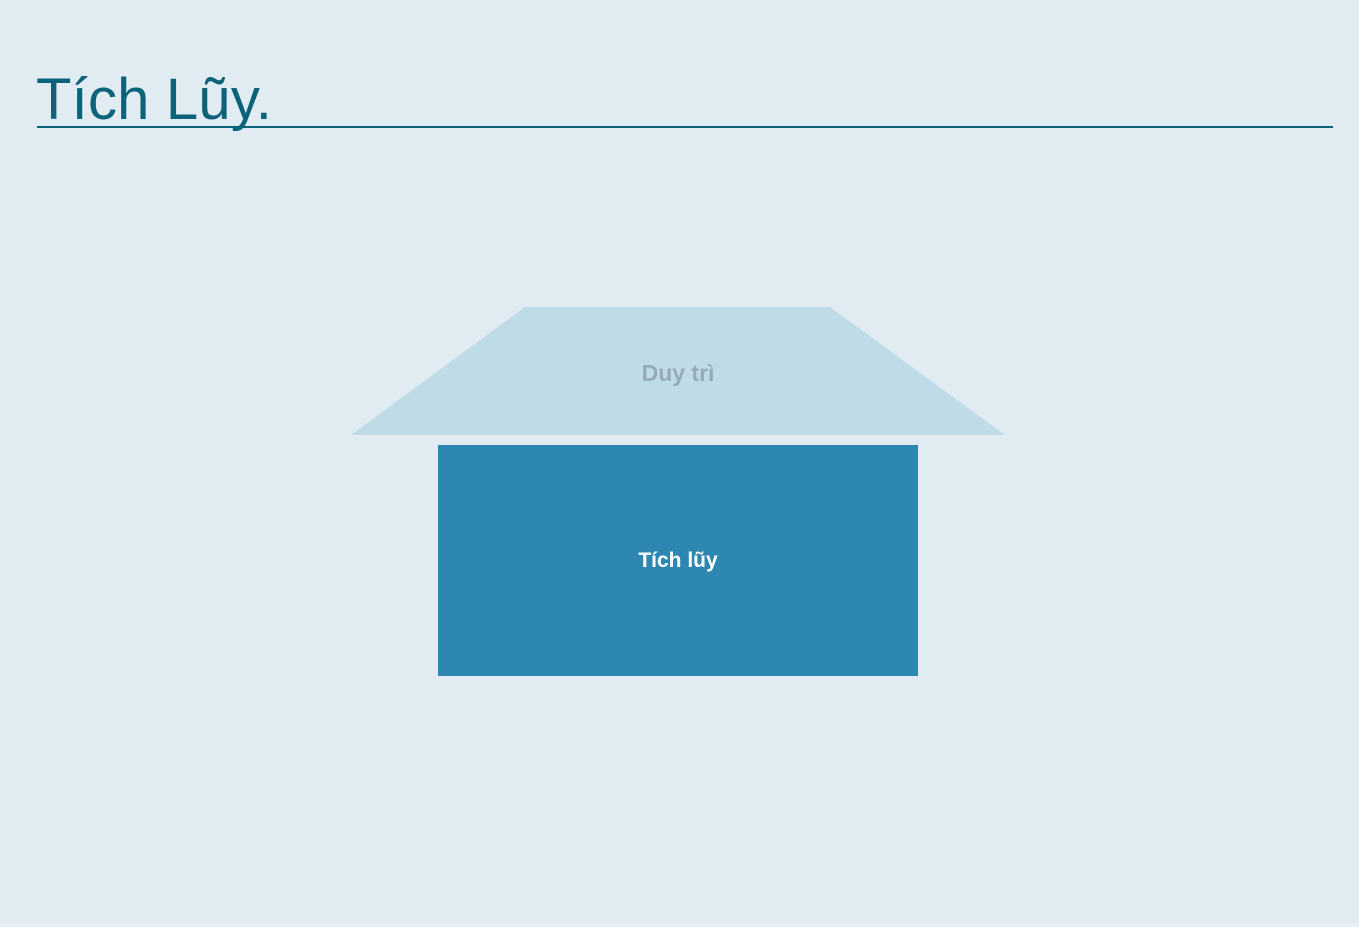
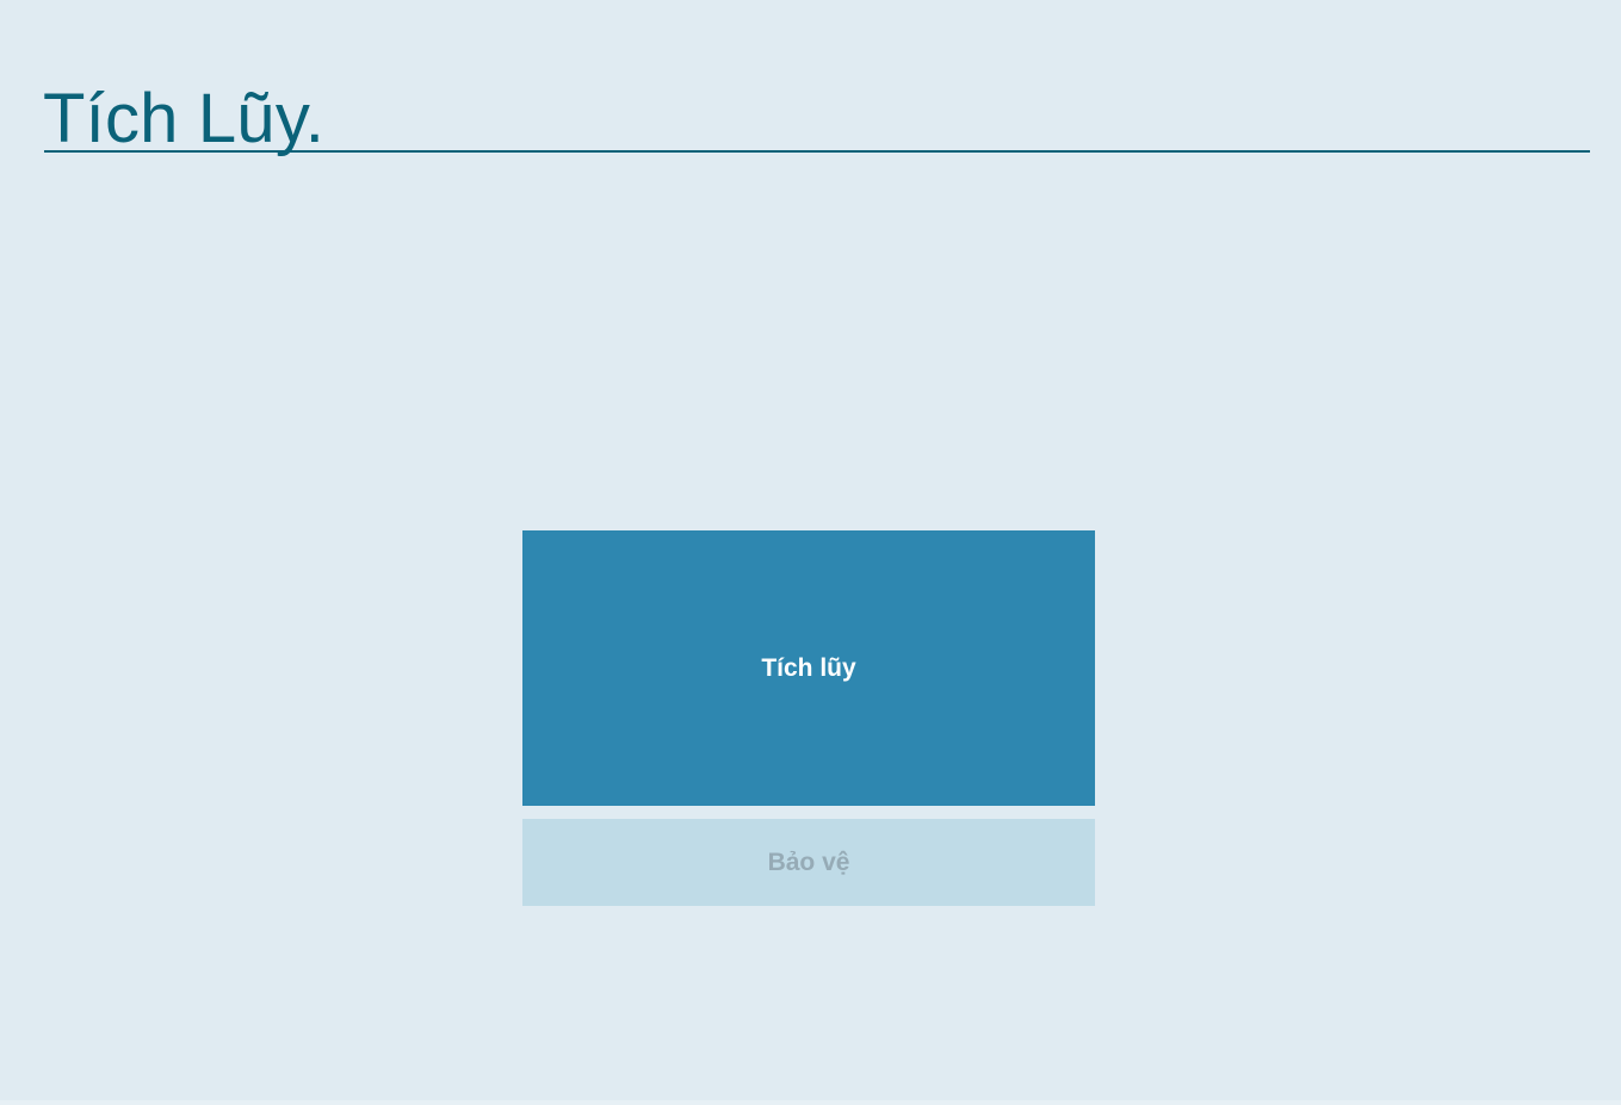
  Tích Lũy.
- Duy trì
  Tích lũy
+ Bảo vệ
